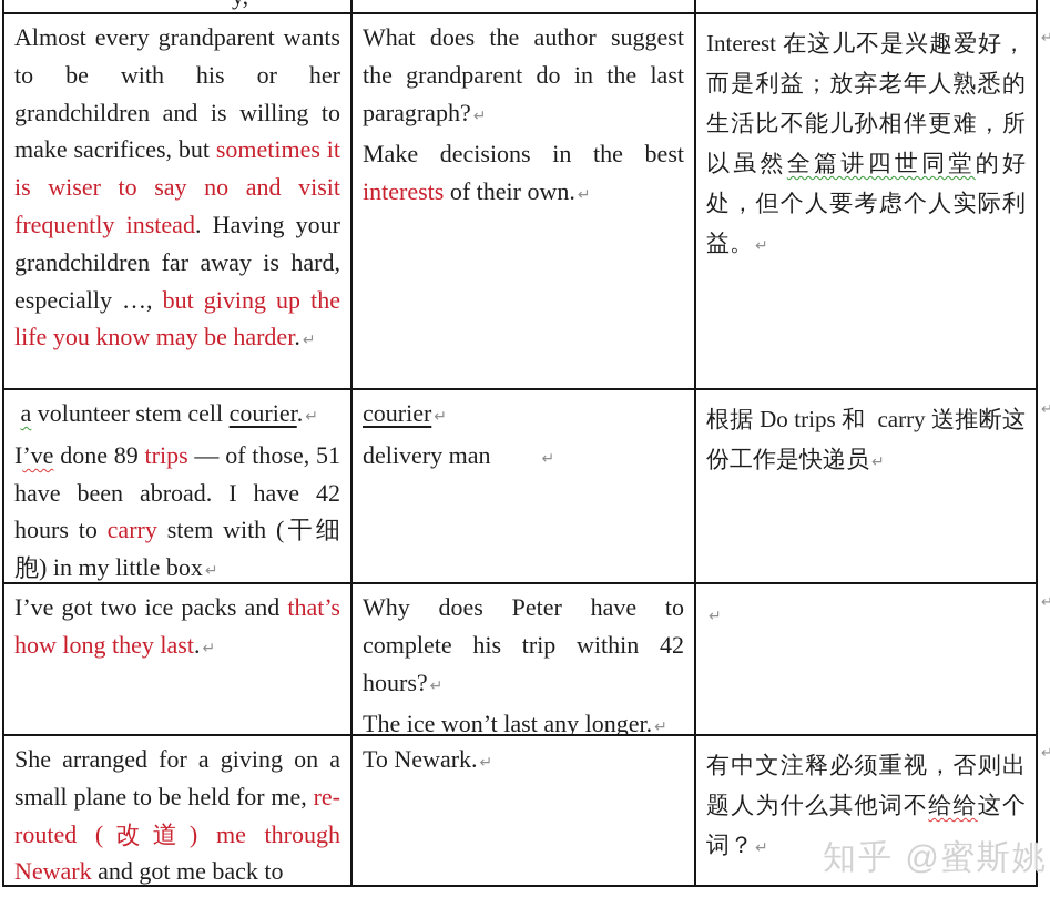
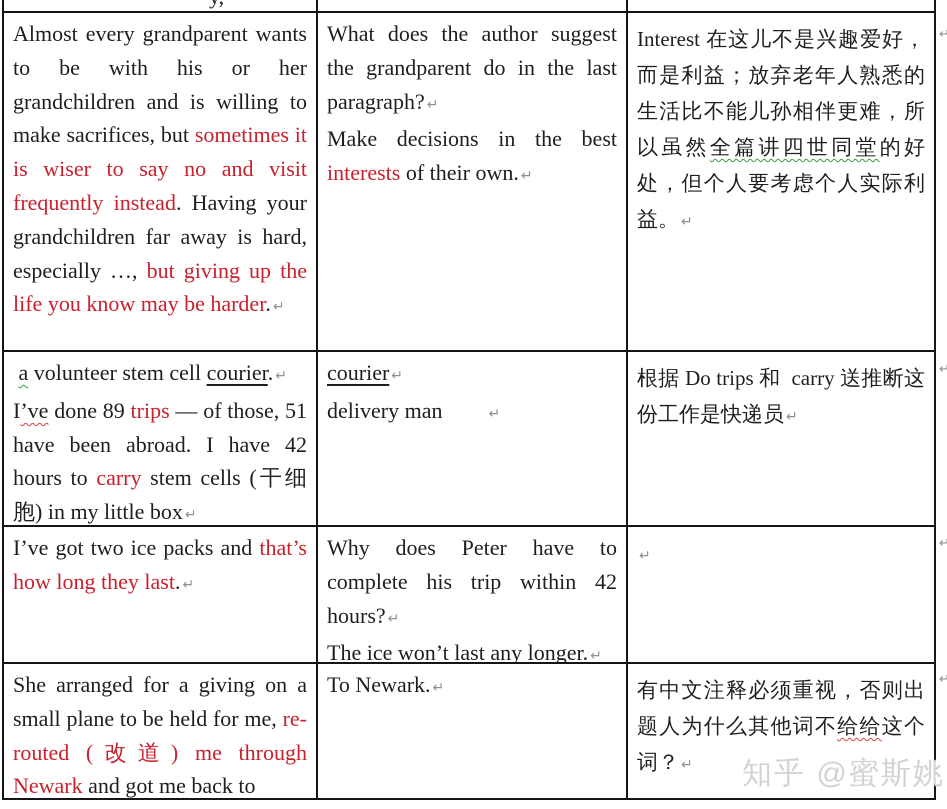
  Almost every grandparent wants to be with his or her grandchildren and is willing to make sacrifices, but sometimes it is wiser to say no and visit frequently instead. Having your grandchildren far away is hard, especially …, but giving up the life you know may be harder. ↵
  What does the author suggest the grandparent do in the last paragraph? ↵
  Make decisions in the best interests of their own. ↵
  Interest 在这儿不是兴趣爱好，而是利益；放弃老年人熟悉的生活比不能儿孙相伴更难，所以虽然全篇讲四世同堂的好处，但个人要考虑个人实际利益。 ↵
  a volunteer stem cell courier. ↵
- I’ve done 89 trips — of those, 51 have been abroad. I have 42 hours to carry stem with (干细胞) in my little box ↵
+ I’ve done 89 trips — of those, 51 have been abroad. I have 42 hours to carry stem cells (干细胞) in my little box ↵
  courier ↵
  delivery man ↵
  根据 Do trips 和 carry 送推断这份工作是快递员 ↵
  I’ve got two ice packs and that’s how long they last. ↵
  Why does Peter have to complete his trip within 42 hours? ↵
  The ice won’t last any longer. ↵
  ↵
  She arranged for a giving on a small plane to be held for me, re-routed (改道) me through Newark and got me back to
  To Newark. ↵
  有中文注释必须重视，否则出题人为什么其他词不给给这个词？ ↵
  ↵
  ↵
  ↵
  ↵
  知乎 @蜜斯姚
